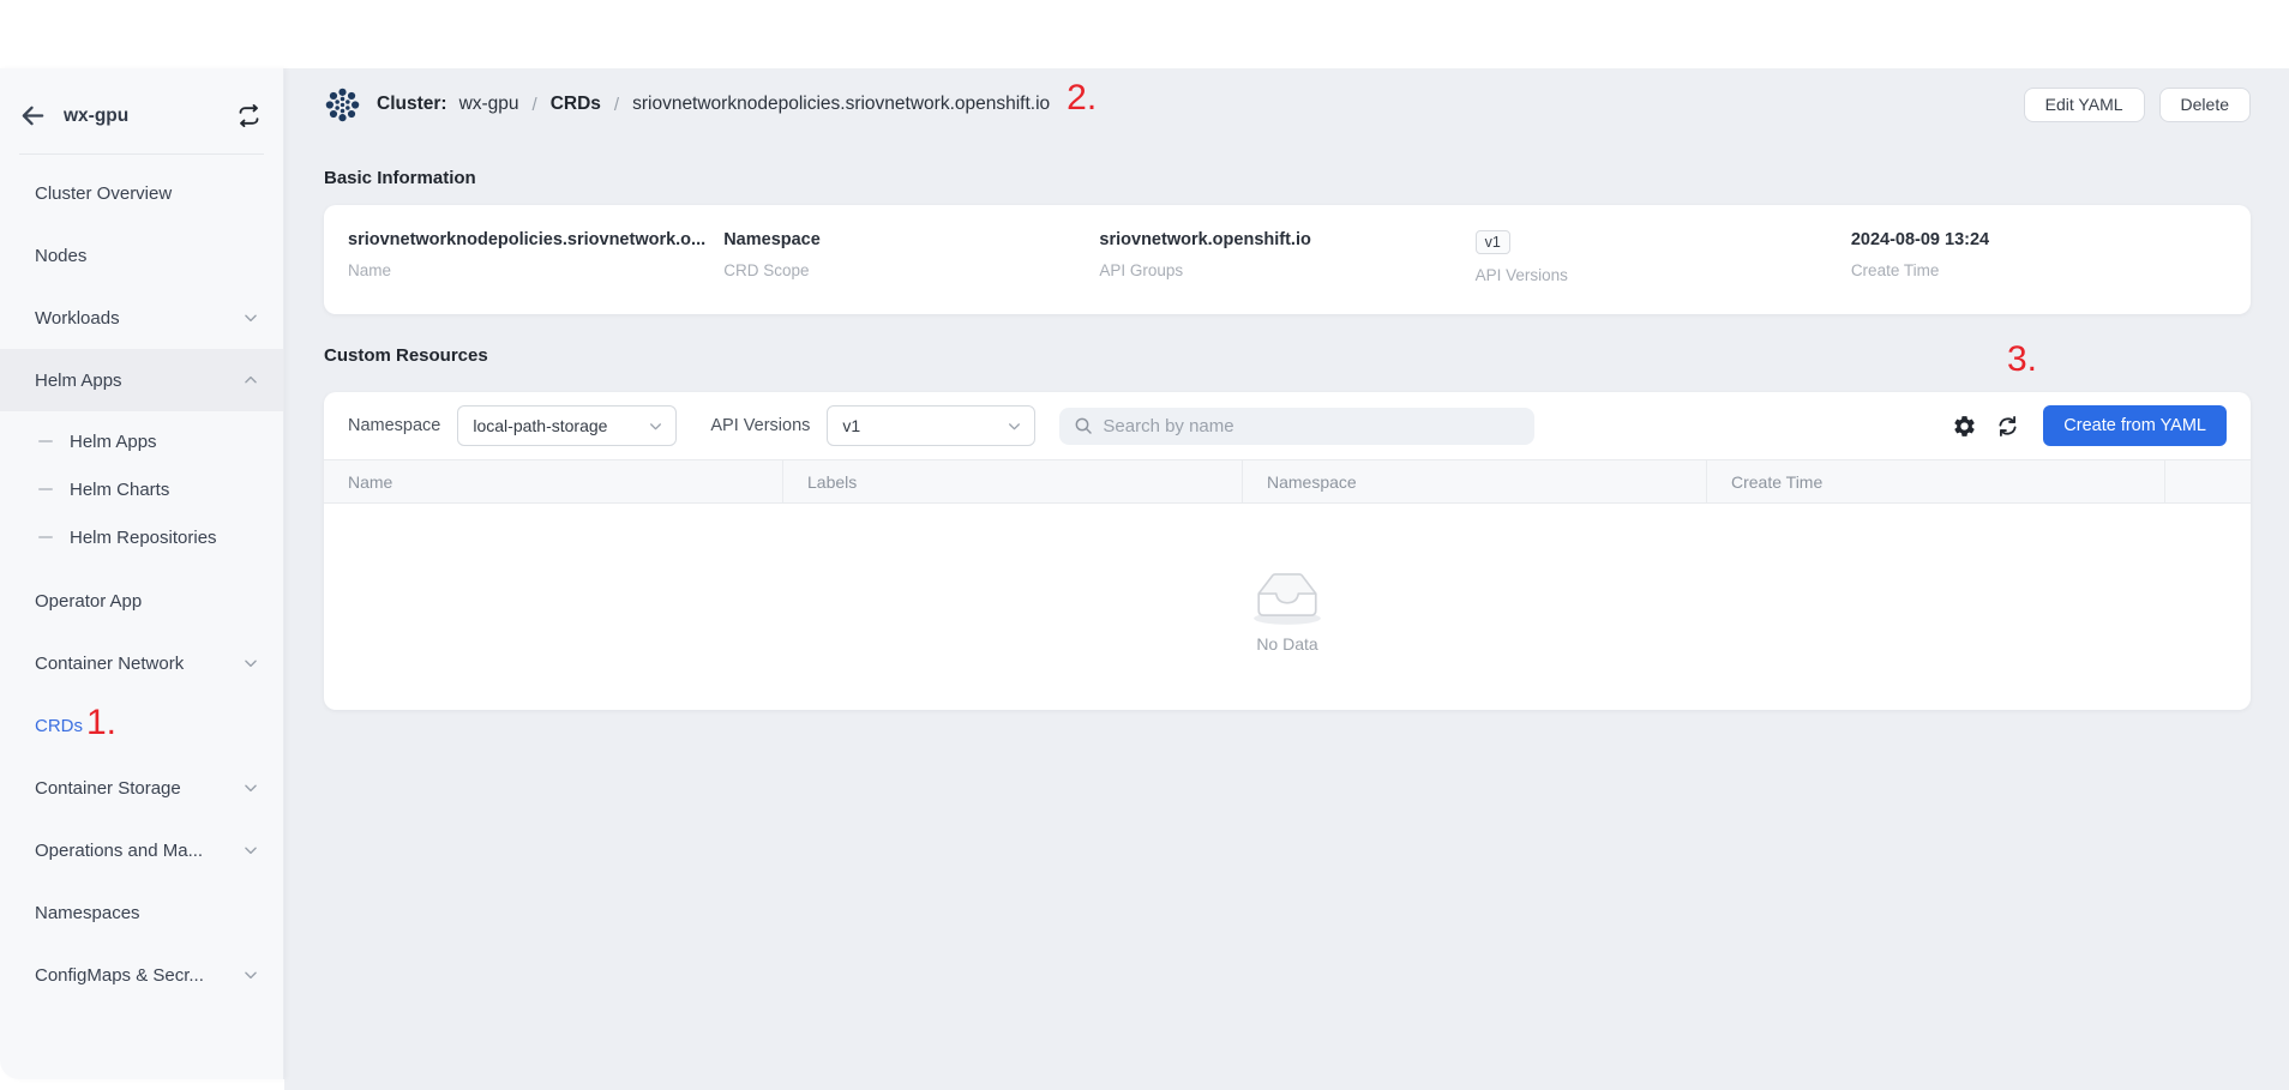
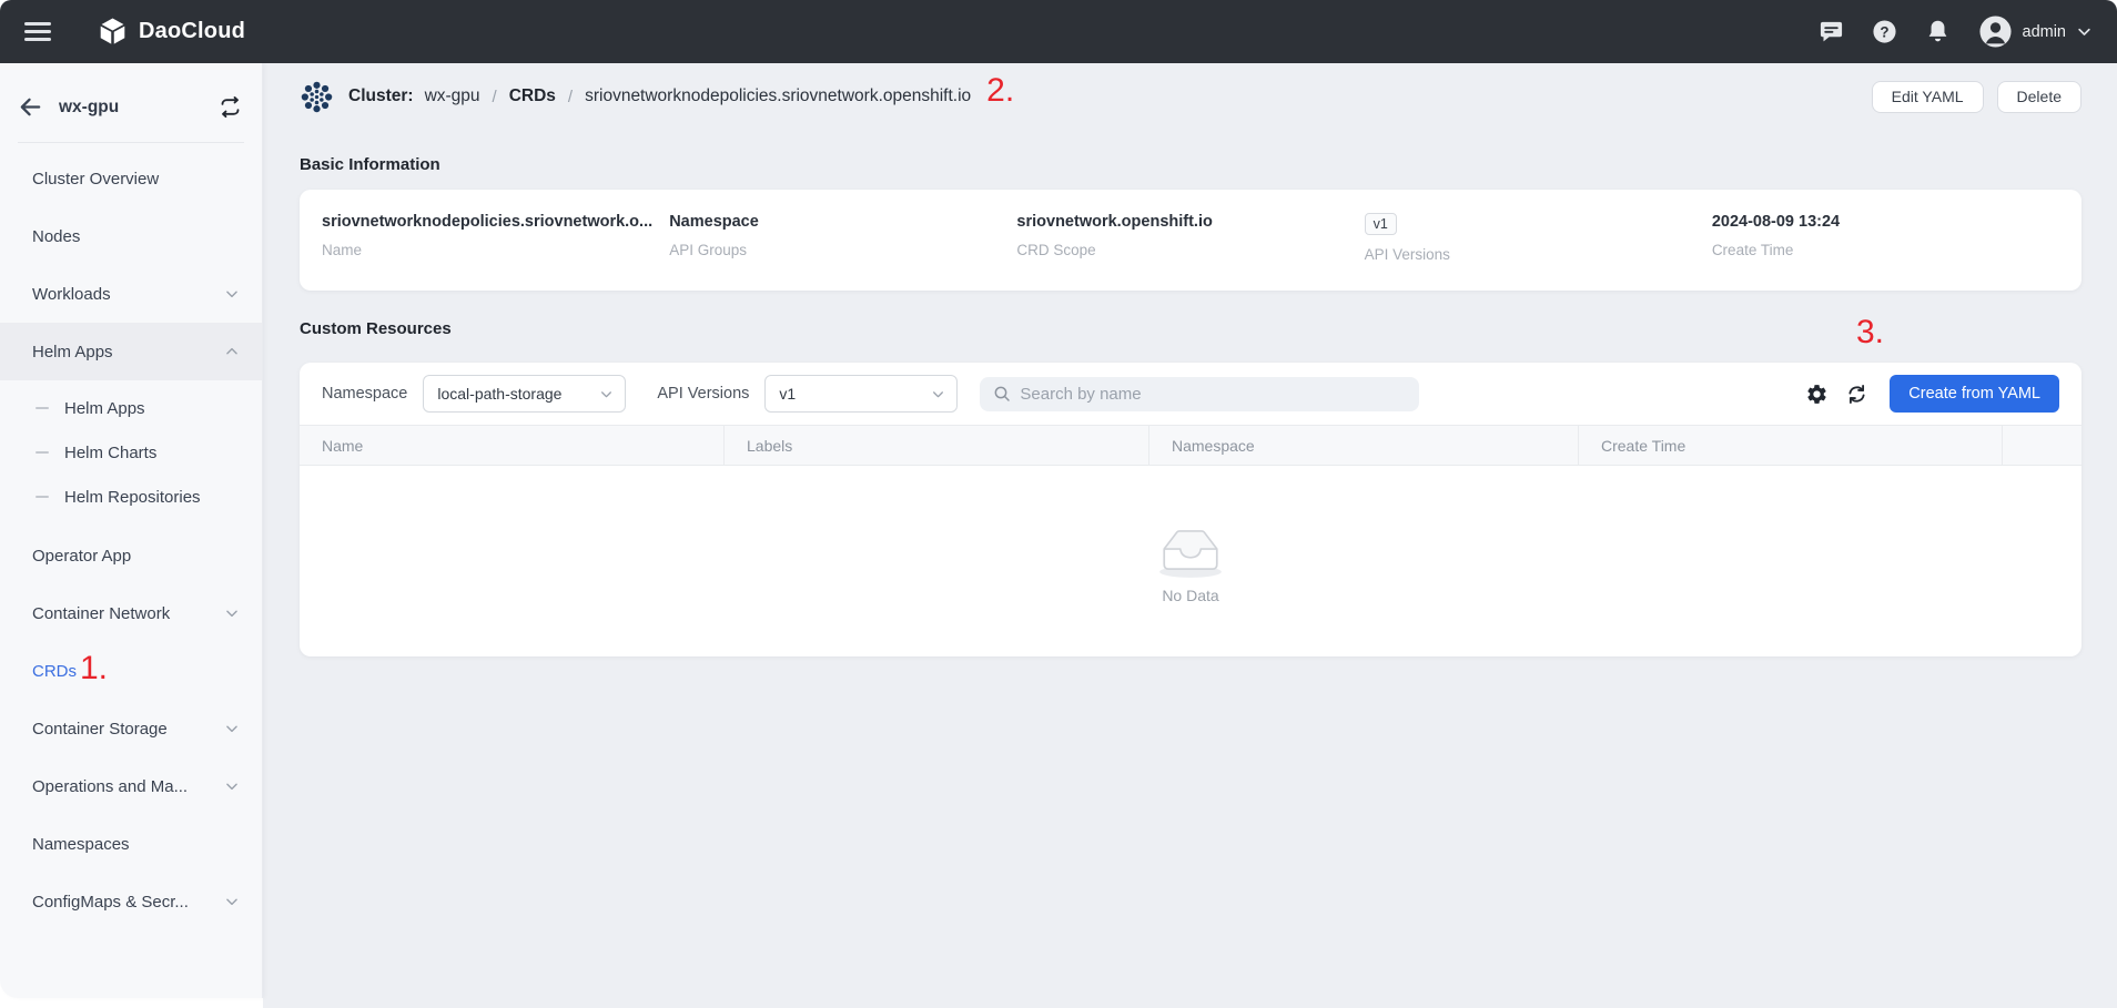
+ DaoCloud
+ ?
+ admin
  wx-gpu
  Cluster Overview
  Nodes
  Workloads
  Helm Apps
  Helm Apps
  Helm Charts
  Helm Repositories
  Operator App
  Container Network
  CRDs
  1.
  Container Storage
  Operations and Ma...
  Namespaces
  ConfigMaps & Secr...
  Cluster:
  wx-gpu
  /
  CRDs
  /
  sriovnetworknodepolicies.sriovnetwork.openshift.io
  2.
  Edit YAML
  Delete
  Basic Information
  sriovnetworknodepolicies.sriovnetwork.o...
  Name
  Namespace
- CRD Scope
+ API Groups
  sriovnetwork.openshift.io
- API Groups
+ CRD Scope
  v1
  API Versions
  2024-08-09 13:24
  Create Time
  Custom Resources
  Namespace
  local-path-storage
  API Versions
  v1
  Search by name
  Create from YAML
  3.
  Name
  Labels
  Namespace
  Create Time
  No Data
